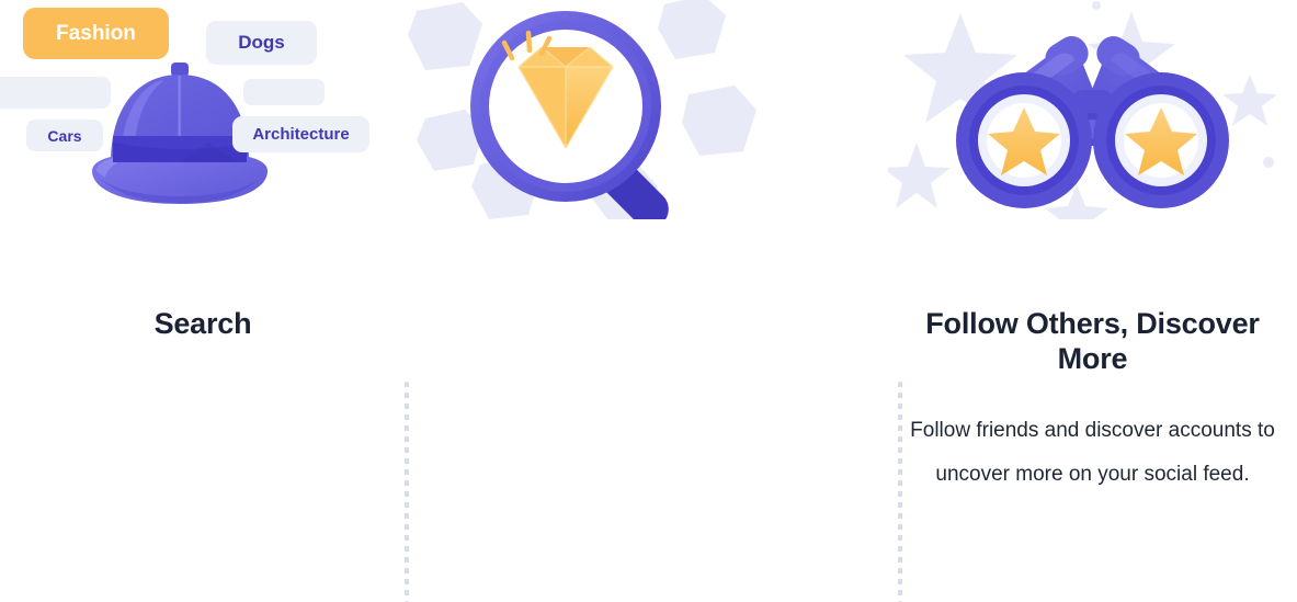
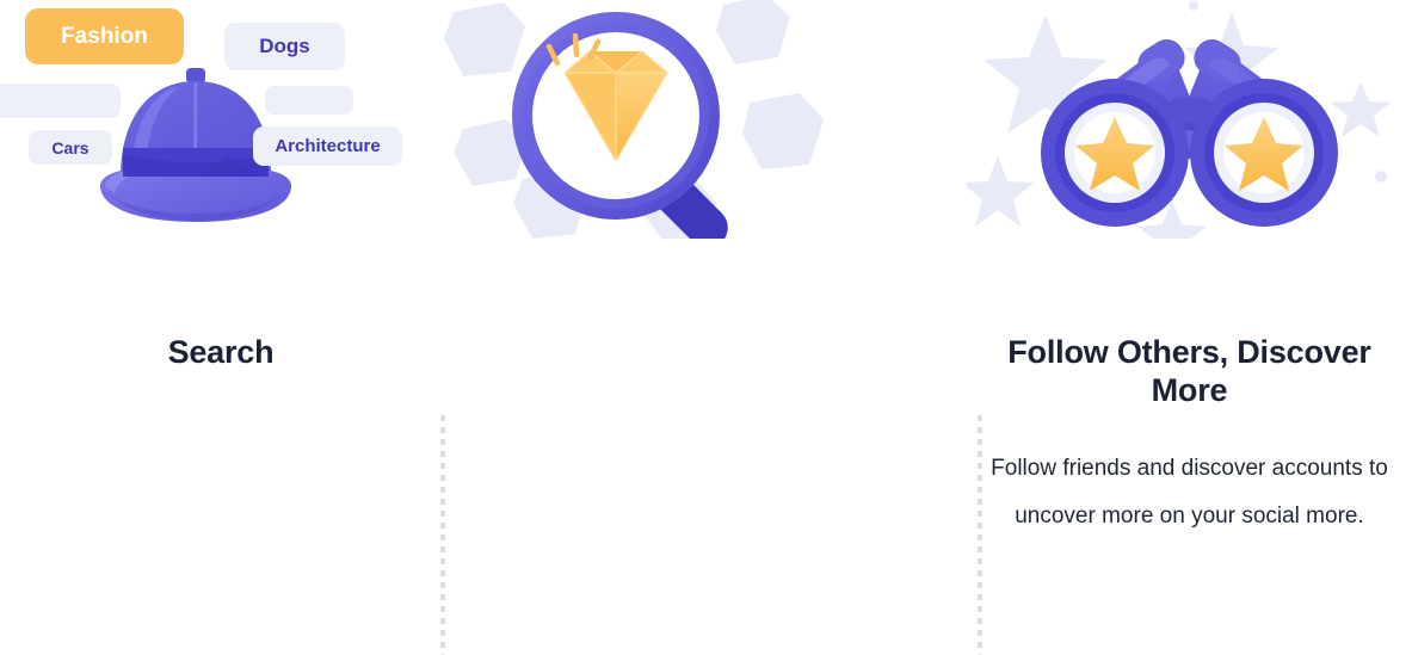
  Fashion
  Dogs
  Cars
  Architecture
  Search
  Follow Others, Discover More
- Follow friends and discover accounts to uncover more on your social feed.
+ Follow friends and discover accounts to uncover more on your social more.
